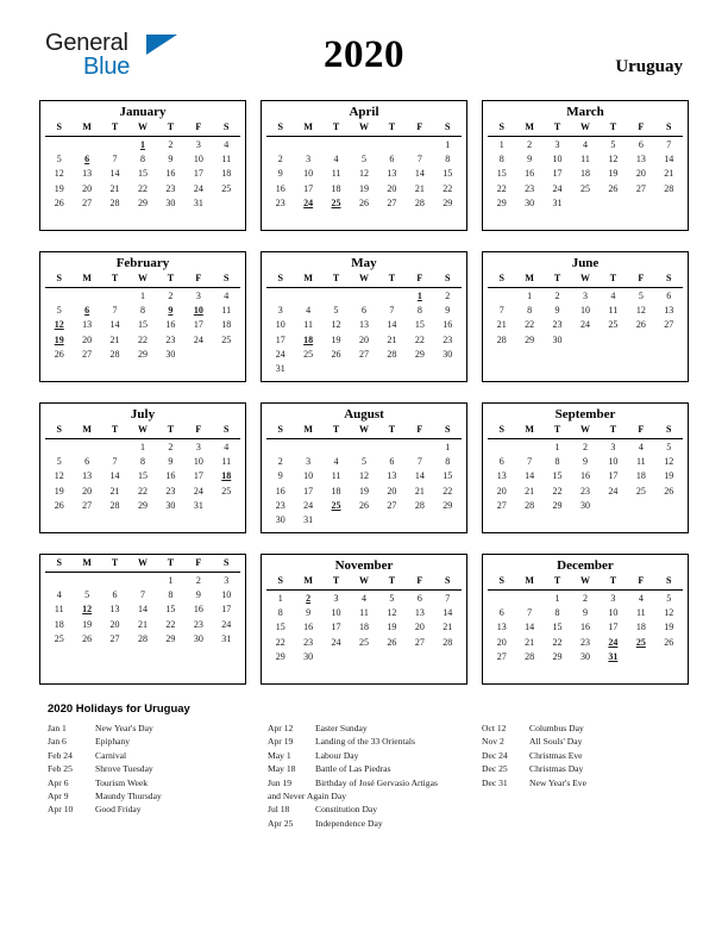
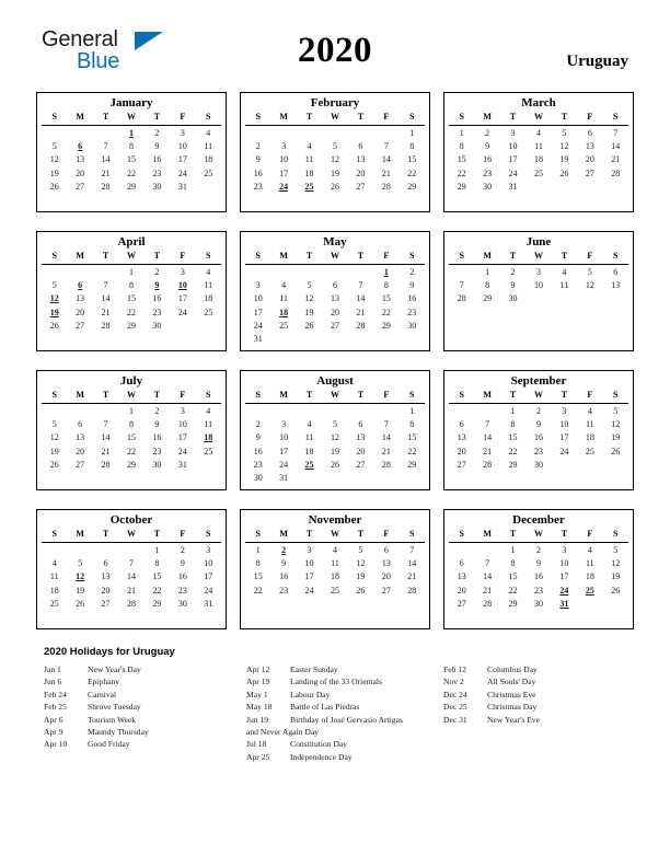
  General
  Blue
  2020
  Uruguay
  January
  S	M	T	W	T	F	S
  			1	2	3	4
  5	6	7	8	9	10	11
  12	13	14	15	16	17	18
  19	20	21	22	23	24	25
  26	27	28	29	30	31
- April
+ February
  S	M	T	W	T	F	S
  						1
  2	3	4	5	6	7	8
  9	10	11	12	13	14	15
  16	17	18	19	20	21	22
  23	24	25	26	27	28	29
  March
  S	M	T	W	T	F	S
  1	2	3	4	5	6	7
  8	9	10	11	12	13	14
  15	16	17	18	19	20	21
  22	23	24	25	26	27	28
  29	30	31
- February
+ April
  S	M	T	W	T	F	S
  			1	2	3	4
  5	6	7	8	9	10	11
  12	13	14	15	16	17	18
  19	20	21	22	23	24	25
  26	27	28	29	30
  May
  S	M	T	W	T	F	S
  					1	2
  3	4	5	6	7	8	9
  10	11	12	13	14	15	16
  17	18	19	20	21	22	23
  24	25	26	27	28	29	30
  31
  June
  S	M	T	W	T	F	S
  	1	2	3	4	5	6
  7	8	9	10	11	12	13
- 21	22	23	24	25	26	27
  28	29	30
  July
  S	M	T	W	T	F	S
  			1	2	3	4
  5	6	7	8	9	10	11
  12	13	14	15	16	17	18
  19	20	21	22	23	24	25
  26	27	28	29	30	31
  August
  S	M	T	W	T	F	S
  						1
  2	3	4	5	6	7	8
  9	10	11	12	13	14	15
  16	17	18	19	20	21	22
  23	24	25	26	27	28	29
  30	31
  September
  S	M	T	W	T	F	S
  		1	2	3	4	5
  6	7	8	9	10	11	12
  13	14	15	16	17	18	19
  20	21	22	23	24	25	26
  27	28	29	30
+ October
  S	M	T	W	T	F	S
  				1	2	3
  4	5	6	7	8	9	10
  11	12	13	14	15	16	17
  18	19	20	21	22	23	24
  25	26	27	28	29	30	31
  November
  S	M	T	W	T	F	S
  1	2	3	4	5	6	7
  8	9	10	11	12	13	14
  15	16	17	18	19	20	21
  22	23	24	25	26	27	28
- 29	30
  December
  S	M	T	W	T	F	S
  		1	2	3	4	5
  6	7	8	9	10	11	12
  13	14	15	16	17	18	19
  20	21	22	23	24	25	26
  27	28	29	30	31
  2020 Holidays for Uruguay
  Jan 1
  New Year's Day
- Jan 6
+ Jun 6
  Epiphany
  Feb 24
  Carnival
  Feb 25
  Shrove Tuesday
  Apr 6
  Tourism Week
  Apr 9
  Maundy Thursday
  Apr 10
  Good Friday
  Apr 12
  Easter Sunday
  Apr 19
  Landing of the 33 Orientals
  May 1
  Labour Day
  May 18
  Battle of Las Piedras
  Jun 19
  Birthday of José Gervasio Artigas
  and Never Again Day
  Jul 18
  Constitution Day
  Apr 25
  Independence Day
- Oct 12
+ Feb 12
  Columbus Day
  Nov 2
  All Souls' Day
  Dec 24
  Christmas Eve
  Dec 25
  Christmas Day
  Dec 31
  New Year's Eve
